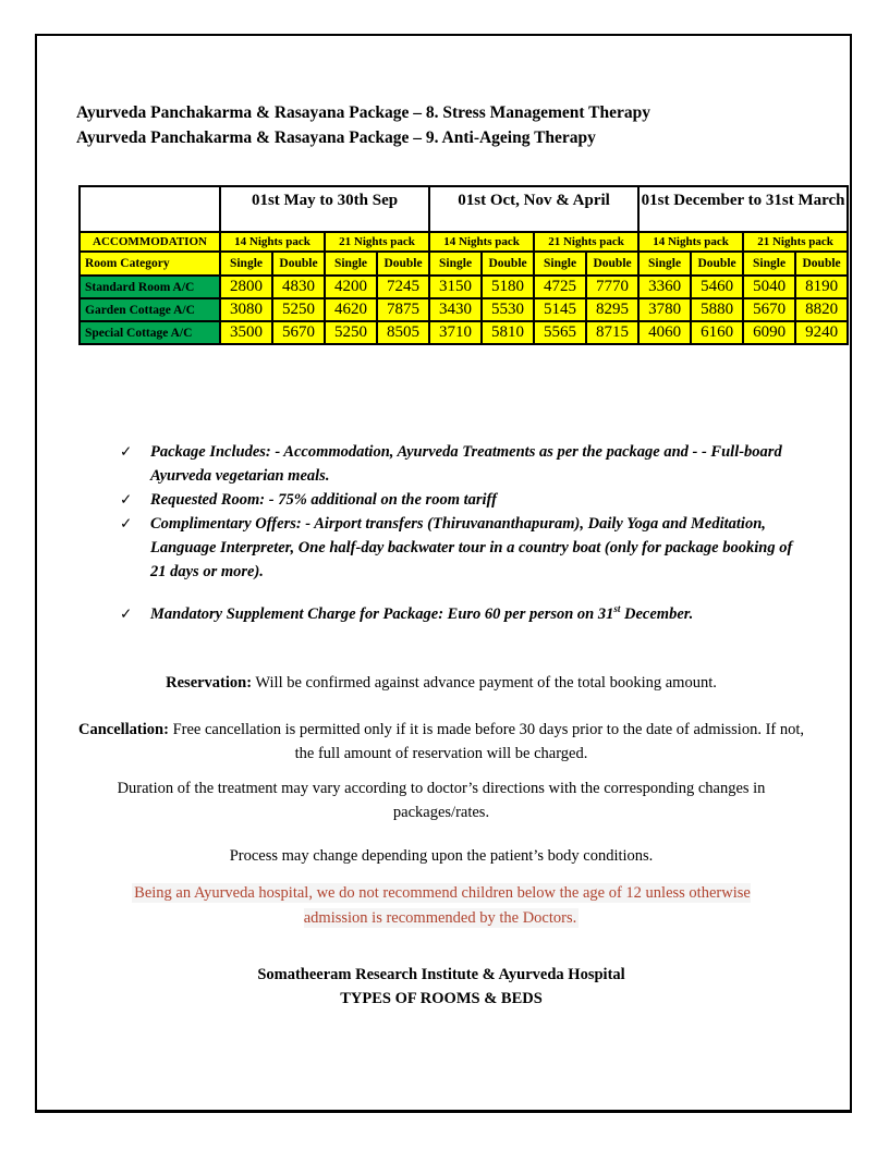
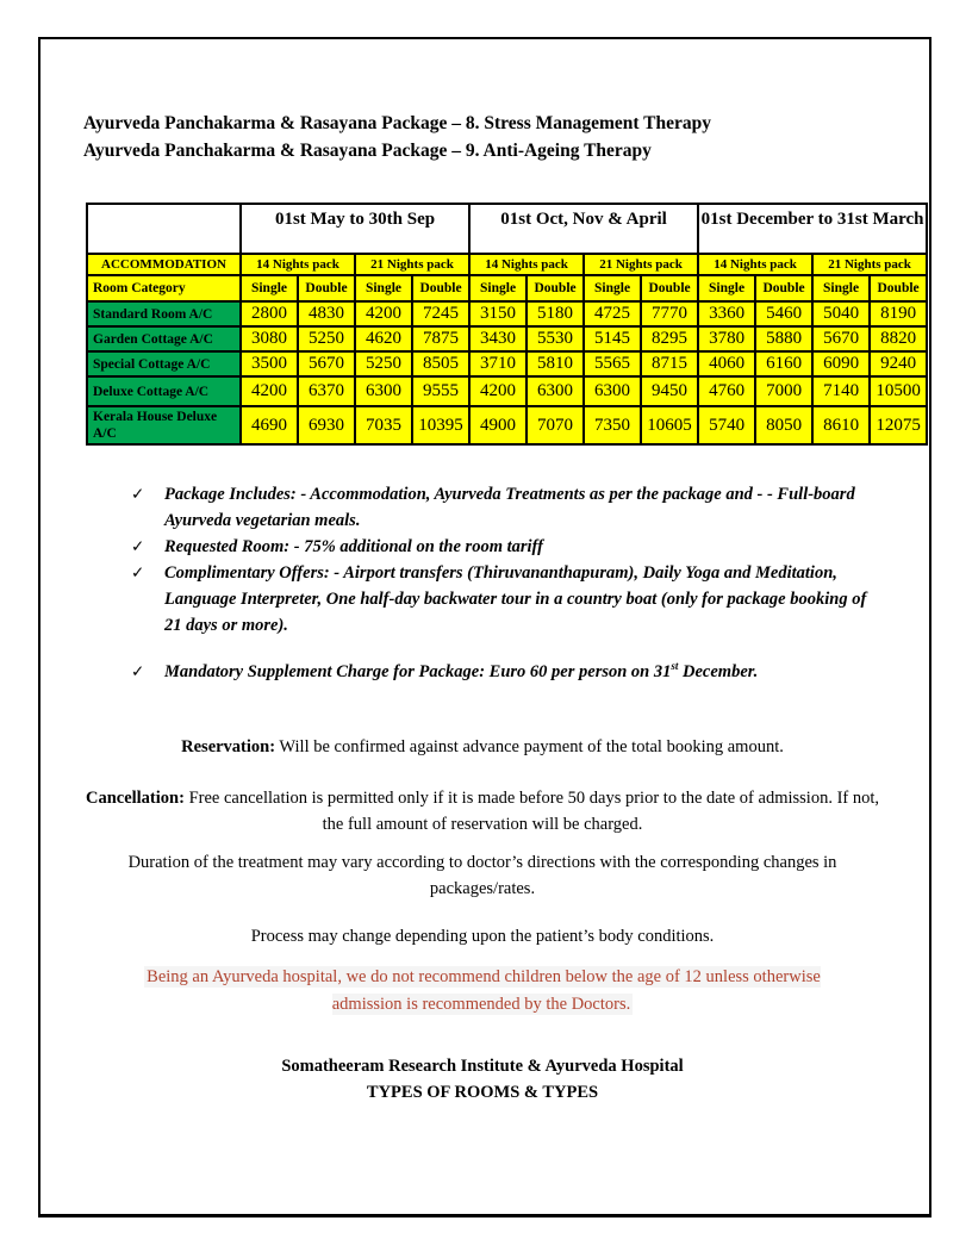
  Ayurveda Panchakarma & Rasayana Package – 8. Stress Management Therapy
  Ayurveda Panchakarma & Rasayana Package – 9. Anti-Ageing Therapy
  	01st May to 30th Sep	01st Oct, Nov & April	01st December to 31st March
  ACCOMMODATION	14 Nights pack	21 Nights pack	14 Nights pack	21 Nights pack	14 Nights pack	21 Nights pack
  Room Category	Single	Double	Single	Double	Single	Double	Single	Double	Single	Double	Single	Double
  Standard Room A/C	2800	4830	4200	7245	3150	5180	4725	7770	3360	5460	5040	8190
  Garden Cottage A/C	3080	5250	4620	7875	3430	5530	5145	8295	3780	5880	5670	8820
  Special Cottage A/C	3500	5670	5250	8505	3710	5810	5565	8715	4060	6160	6090	9240
+ Deluxe Cottage A/C	4200	6370	6300	9555	4200	6300	6300	9450	4760	7000	7140	10500
+ Kerala House Deluxe A/C	4690	6930	7035	10395	4900	7070	7350	10605	5740	8050	8610	12075
  ✓
  Package Includes: - Accommodation, Ayurveda Treatments as per the package and - - Full-board Ayurveda vegetarian meals.
  ✓
  Requested Room: - 75% additional on the room tariff
  ✓
  Complimentary Offers: - Airport transfers (Thiruvananthapuram), Daily Yoga and Meditation, Language Interpreter, One half-day backwater tour in a country boat (only for package booking of 21 days or more).
  ✓
  Mandatory Supplement Charge for Package: Euro 60 per person on 31st December.
  Reservation: Will be confirmed against advance payment of the total booking amount.
- Cancellation: Free cancellation is permitted only if it is made before 30 days prior to the date of admission. If not, the full amount of reservation will be charged.
+ Cancellation: Free cancellation is permitted only if it is made before 50 days prior to the date of admission. If not, the full amount of reservation will be charged.
  Duration of the treatment may vary according to doctor’s directions with the corresponding changes in packages/rates.
  Process may change depending upon the patient’s body conditions.
  Being an Ayurveda hospital, we do not recommend children below the age of 12 unless otherwise admission is recommended by the Doctors.
  Somatheeram Research Institute & Ayurveda Hospital
- TYPES OF ROOMS & BEDS
+ TYPES OF ROOMS & TYPES
